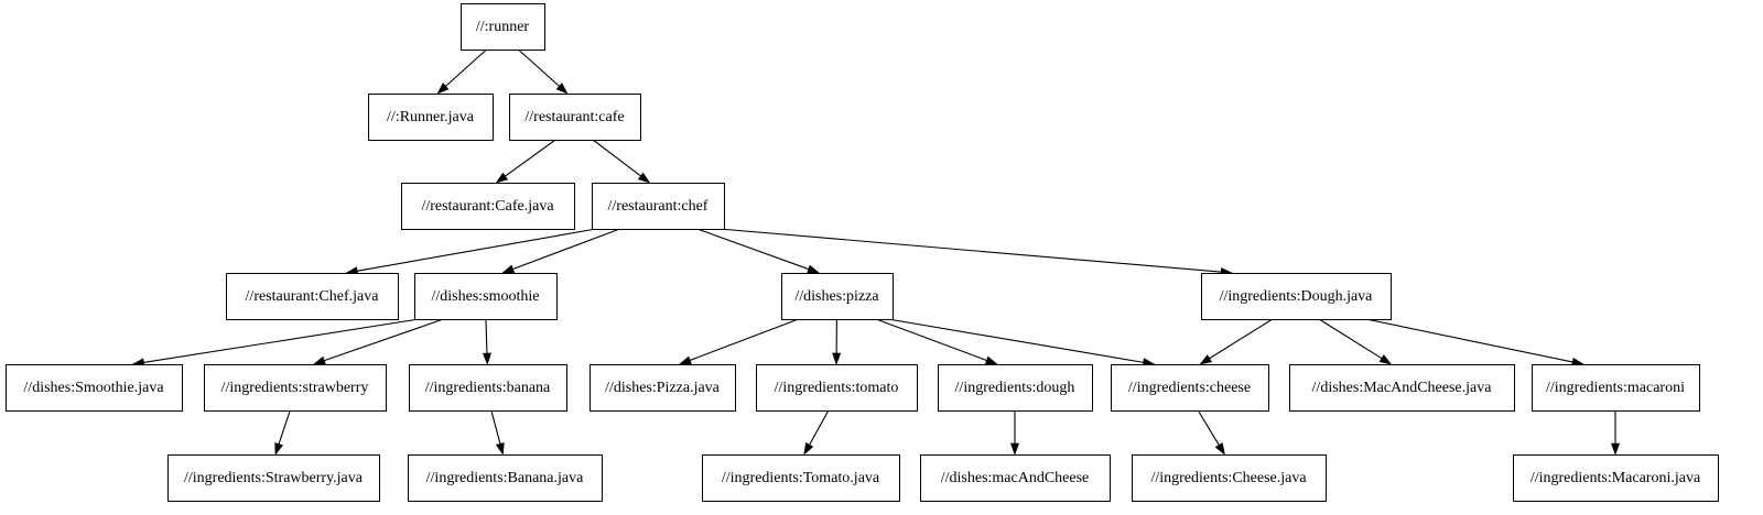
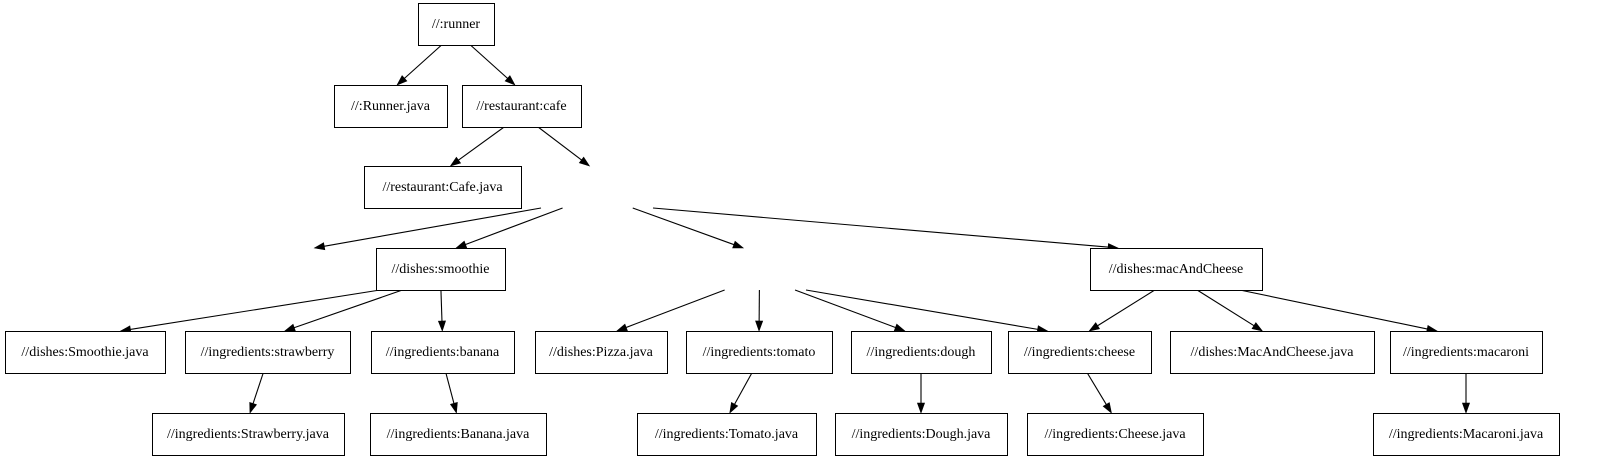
  //:runner
  //:Runner.java
  //restaurant:cafe
  //restaurant:Cafe.java
- //restaurant:chef
- //restaurant:Chef.java
  //dishes:smoothie
- //dishes:pizza
- //ingredients:Dough.java
+ //dishes:macAndCheese
  //dishes:Smoothie.java
  //ingredients:strawberry
  //ingredients:banana
  //dishes:Pizza.java
  //ingredients:tomato
  //ingredients:dough
  //ingredients:cheese
  //dishes:MacAndCheese.java
  //ingredients:macaroni
  //ingredients:Strawberry.java
  //ingredients:Banana.java
  //ingredients:Tomato.java
- //dishes:macAndCheese
+ //ingredients:Dough.java
  //ingredients:Cheese.java
  //ingredients:Macaroni.java
